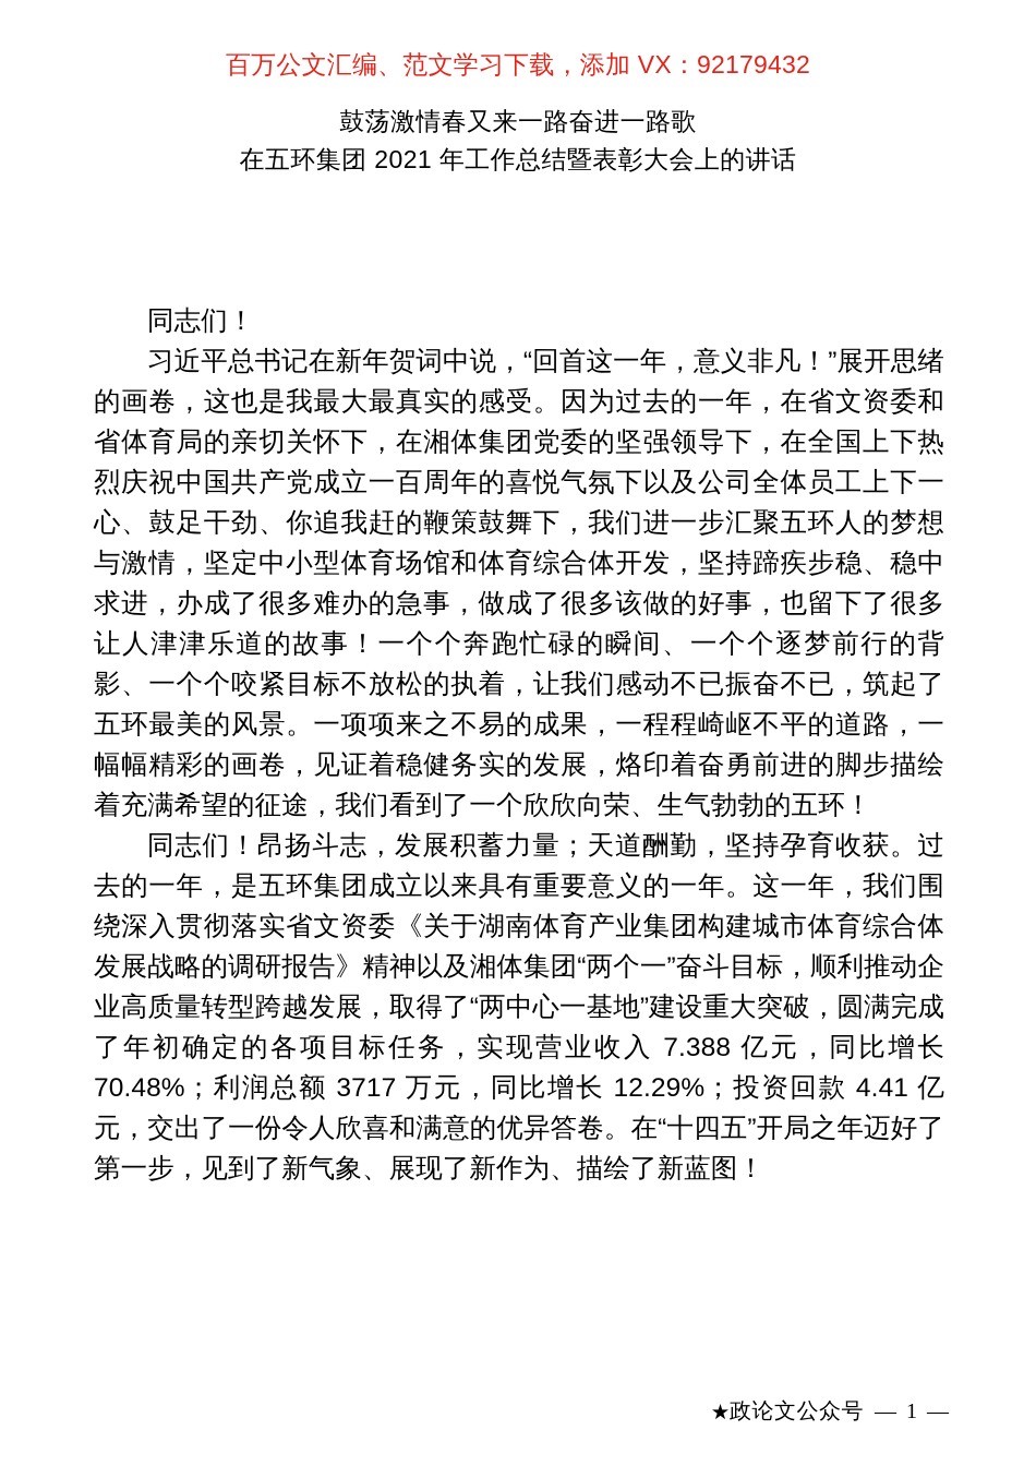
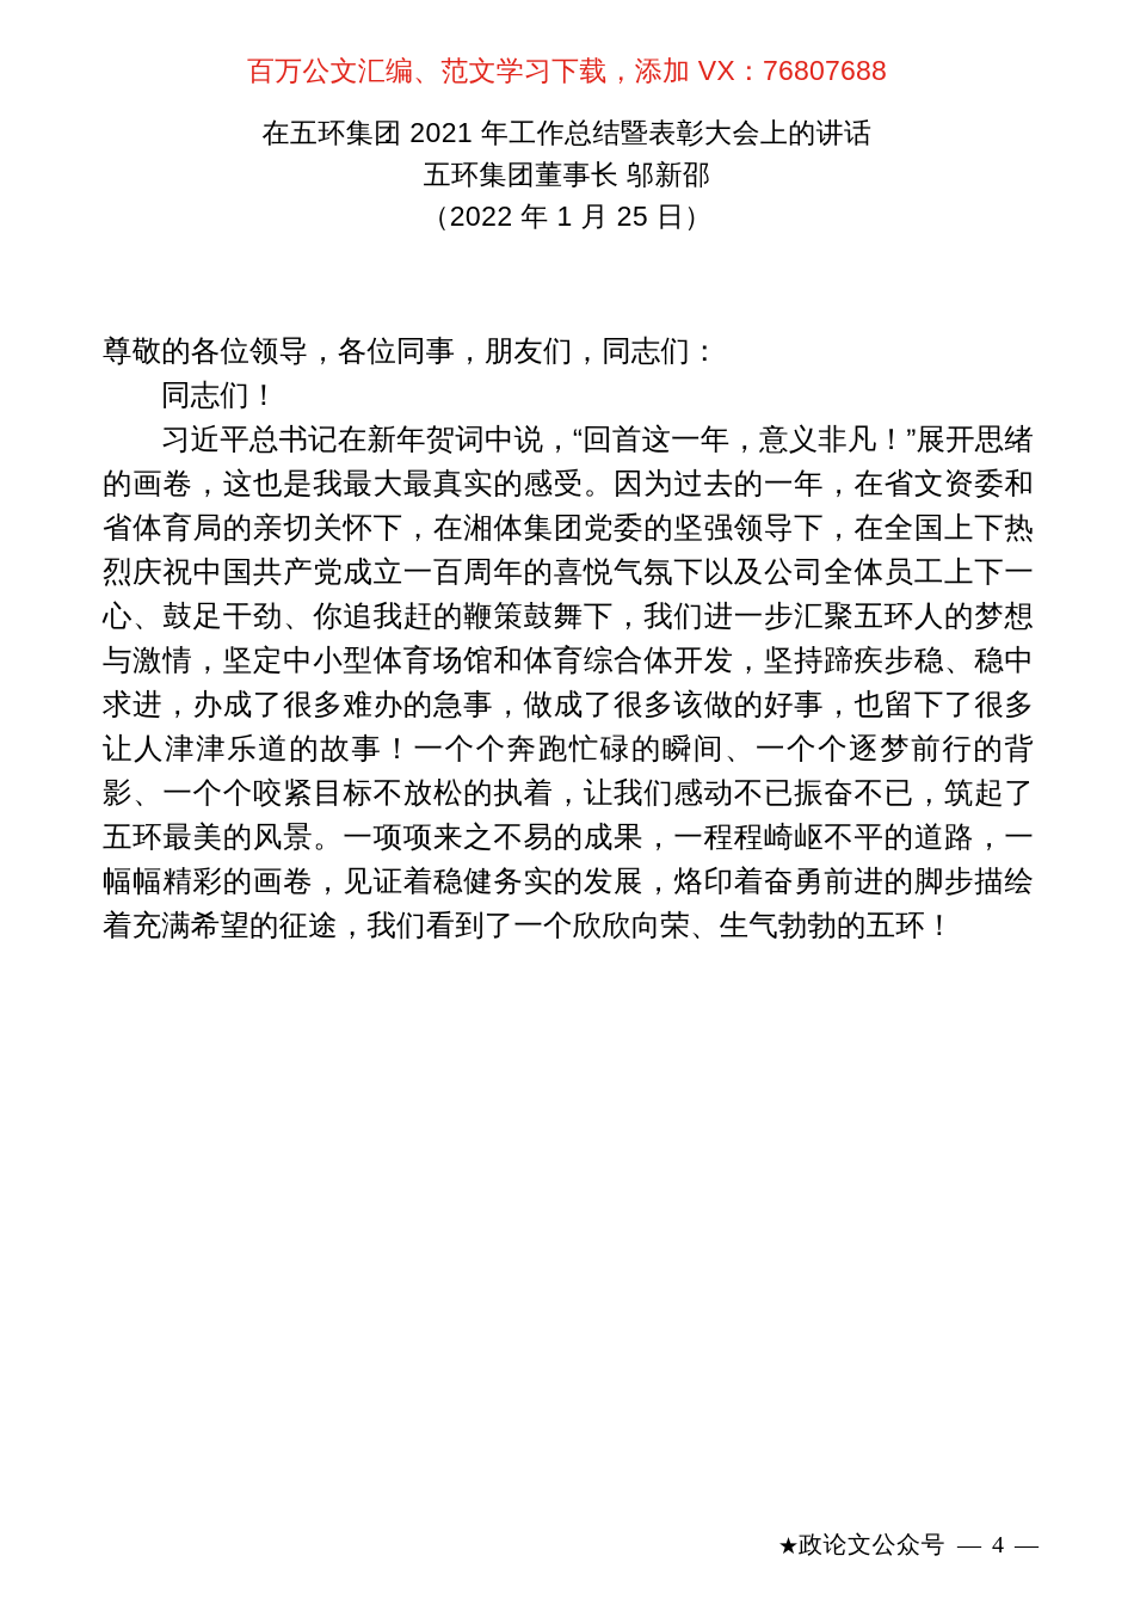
- 百万公文汇编、范文学习下载，添加 VX：92179432
+ 百万公文汇编、范文学习下载，添加 VX：76807688
- 鼓荡激情春又来一路奋进一路歌
  在五环集团 2021 年工作总结暨表彰大会上的讲话
+ 五环集团董事长 邬新邵
+ （2022 年 1 月 25 日）
+ 尊敬的各位领导，各位同事，朋友们，同志们：
  同志们！
  习近平总书记在新年贺词中说，“回首这一年，意义非凡！”展开思绪的画卷，这也是我最大最真实的感受。因为过去的一年，在省文资委和省体育局的亲切关怀下，在湘体集团党委的坚强领导下，在全国上下热烈庆祝中国共产党成立一百周年的喜悦气氛下以及公司全体员工上下一心、鼓足干劲、你追我赶的鞭策鼓舞下，我们进一步汇聚五环人的梦想与激情，坚定中小型体育场馆和体育综合体开发，坚持蹄疾步稳、稳中求进，办成了很多难办的急事，做成了很多该做的好事，也留下了很多让人津津乐道的故事！一个个奔跑忙碌的瞬间、一个个逐梦前行的背影、一个个咬紧目标不放松的执着，让我们感动不已振奋不已，筑起了五环最美的风景。一项项来之不易的成果，一程程崎岖不平的道路，一幅幅精彩的画卷，见证着稳健务实的发展，烙印着奋勇前进的脚步描绘着充满希望的征途，我们看到了一个欣欣向荣、生气勃勃的五环！
- 同志们！昂扬斗志，发展积蓄力量；天道酬勤，坚持孕育收获。过去的一年，是五环集团成立以来具有重要意义的一年。这一年，我们围绕深入贯彻落实省文资委《关于湖南体育产业集团构建城市体育综合体发展战略的调研报告》精神以及湘体集团“两个一”奋斗目标，顺利推动企业高质量转型跨越发展，取得了“两中心一基地”建设重大突破，圆满完成了年初确定的各项目标任务，实现营业收入 7.388 亿元，同比增长 70.48%；利润总额 3717 万元，同比增长 12.29%；投资回款 4.41 亿元，交出了一份令人欣喜和满意的优异答卷。在“十四五”开局之年迈好了第一步，见到了新气象、展现了新作为、描绘了新蓝图！
- ★政论文公众号 — 1 —
+ ★政论文公众号 — 4 —
